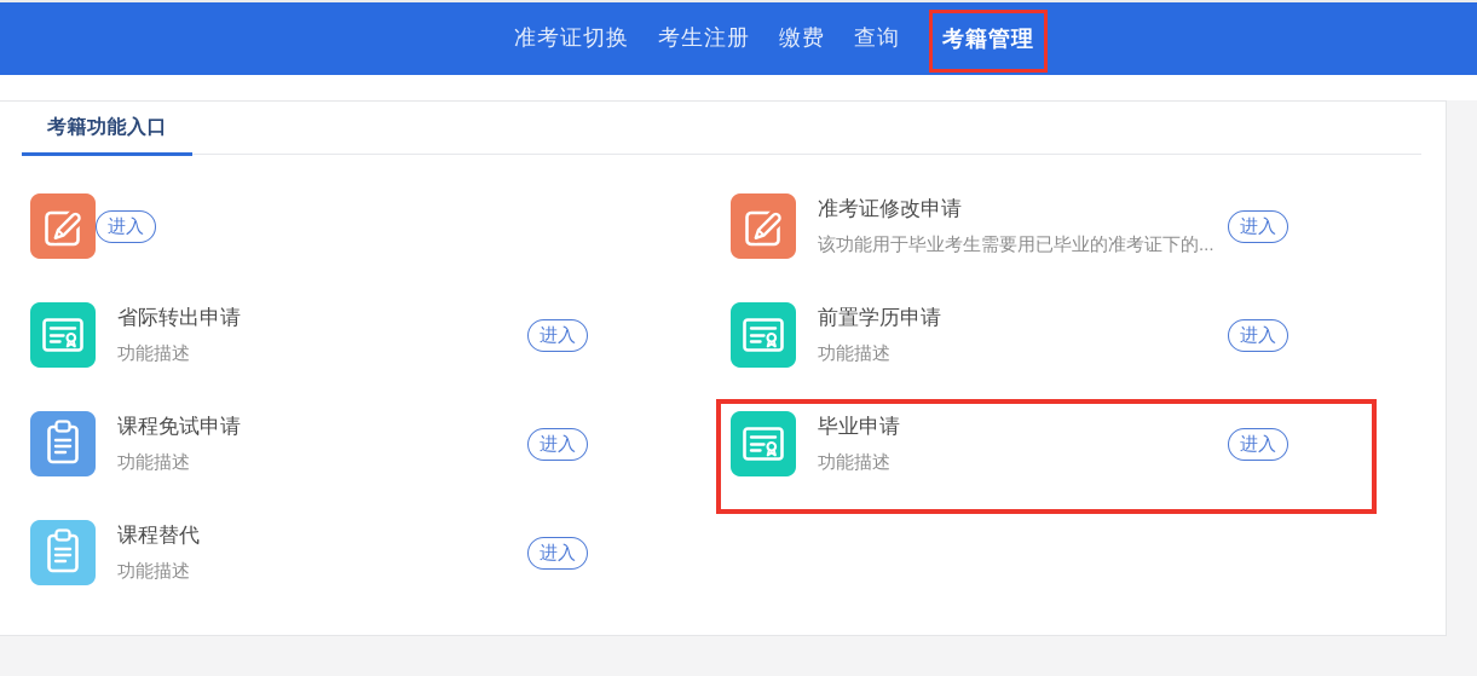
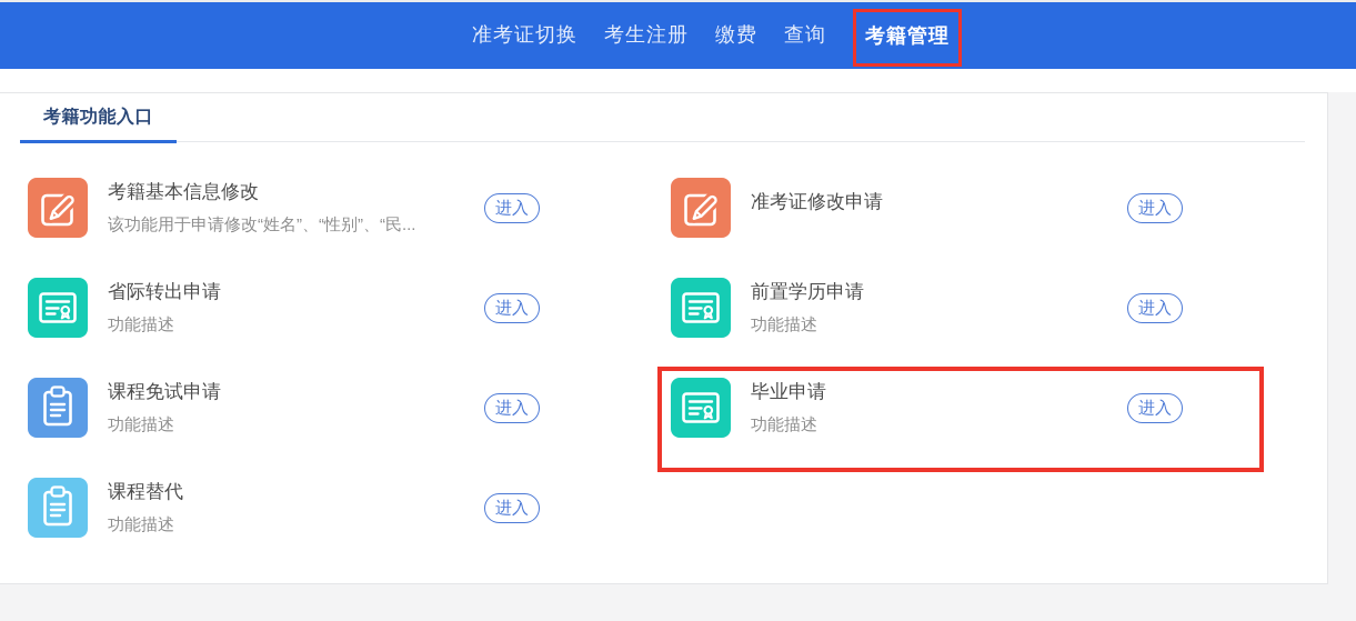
  准考证切换
  考生注册
  缴费
  查询
  考籍管理
  考籍功能入口
+ 考籍基本信息修改
+ 该功能用于申请修改“姓名”、“性别”、“民...
  进入
  准考证修改申请
- 该功能用于毕业考生需要用已毕业的准考证下的...
  进入
  省际转出申请
  功能描述
  进入
  前置学历申请
  功能描述
  进入
  课程免试申请
  功能描述
  进入
  毕业申请
  功能描述
  进入
  课程替代
  功能描述
  进入
